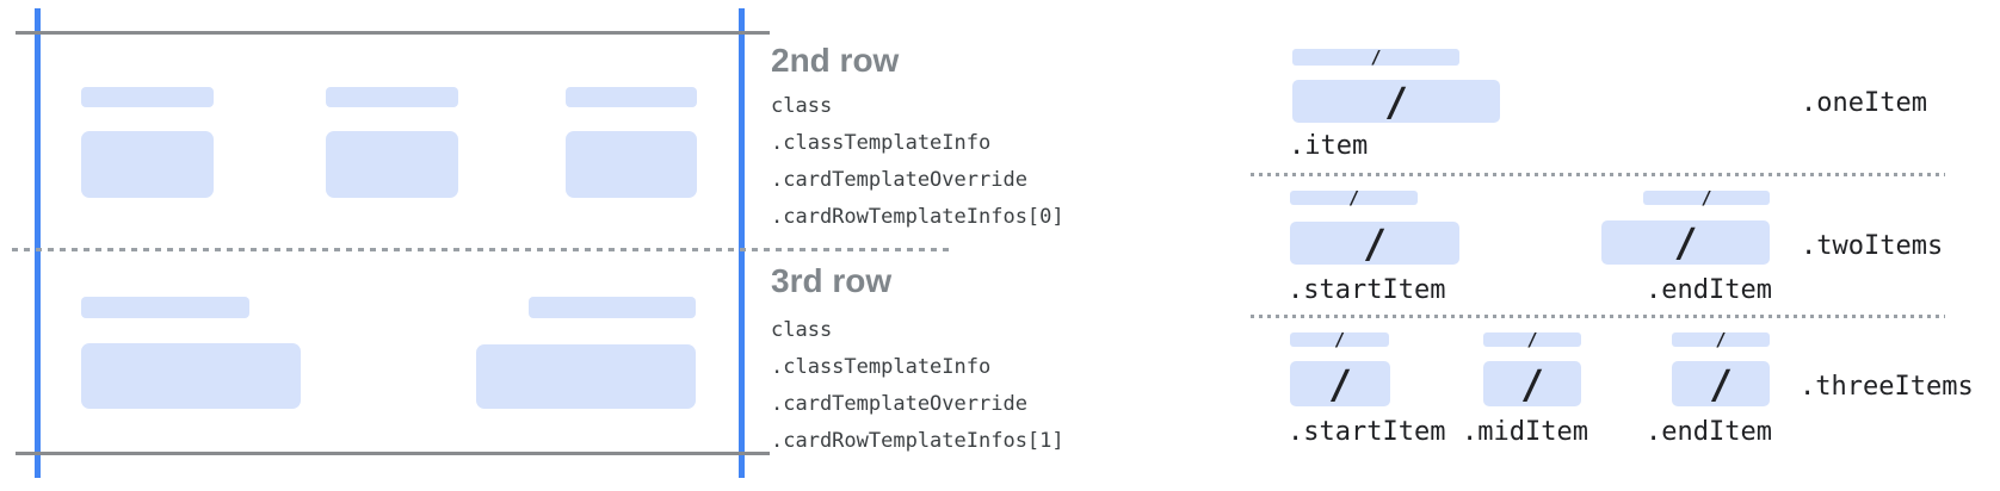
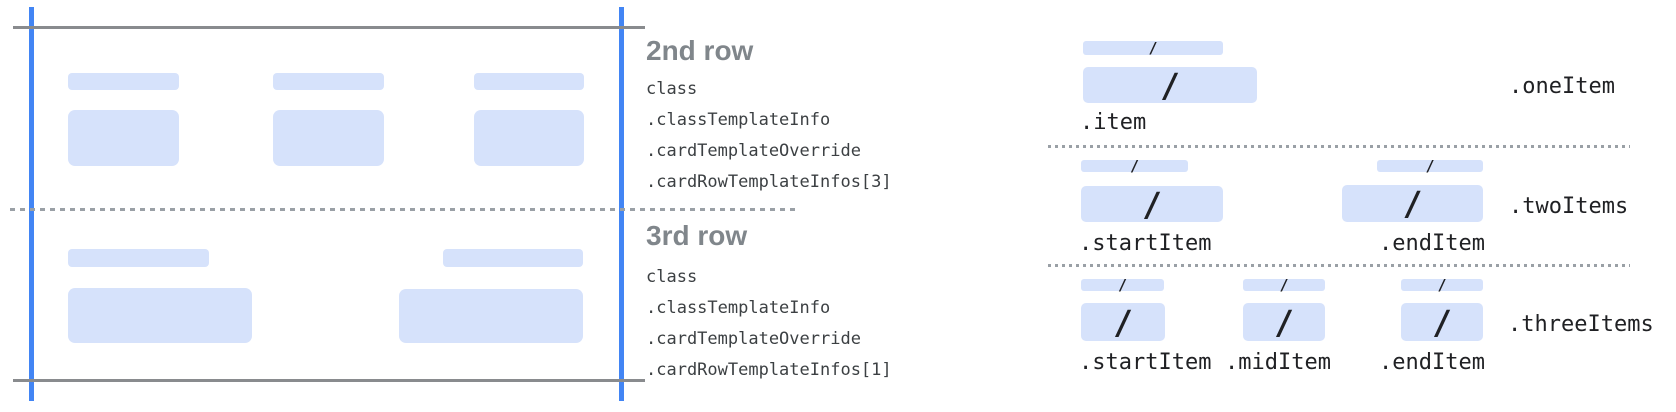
  2nd row
  class
  .classTemplateInfo
  .cardTemplateOverride
- .cardRowTemplateInfos[0]
+ .cardRowTemplateInfos[3]
  3rd row
  class
  .classTemplateInfo
  .cardTemplateOverride
  .cardRowTemplateInfos[1]
  /
  /
  .item
  .oneItem
  /
  /
  /
  /
  .startItem
  .endItem
  .twoItems
  /
  /
  /
  /
  /
  /
  .startItem
  .midItem
  .endItem
  .threeItems
